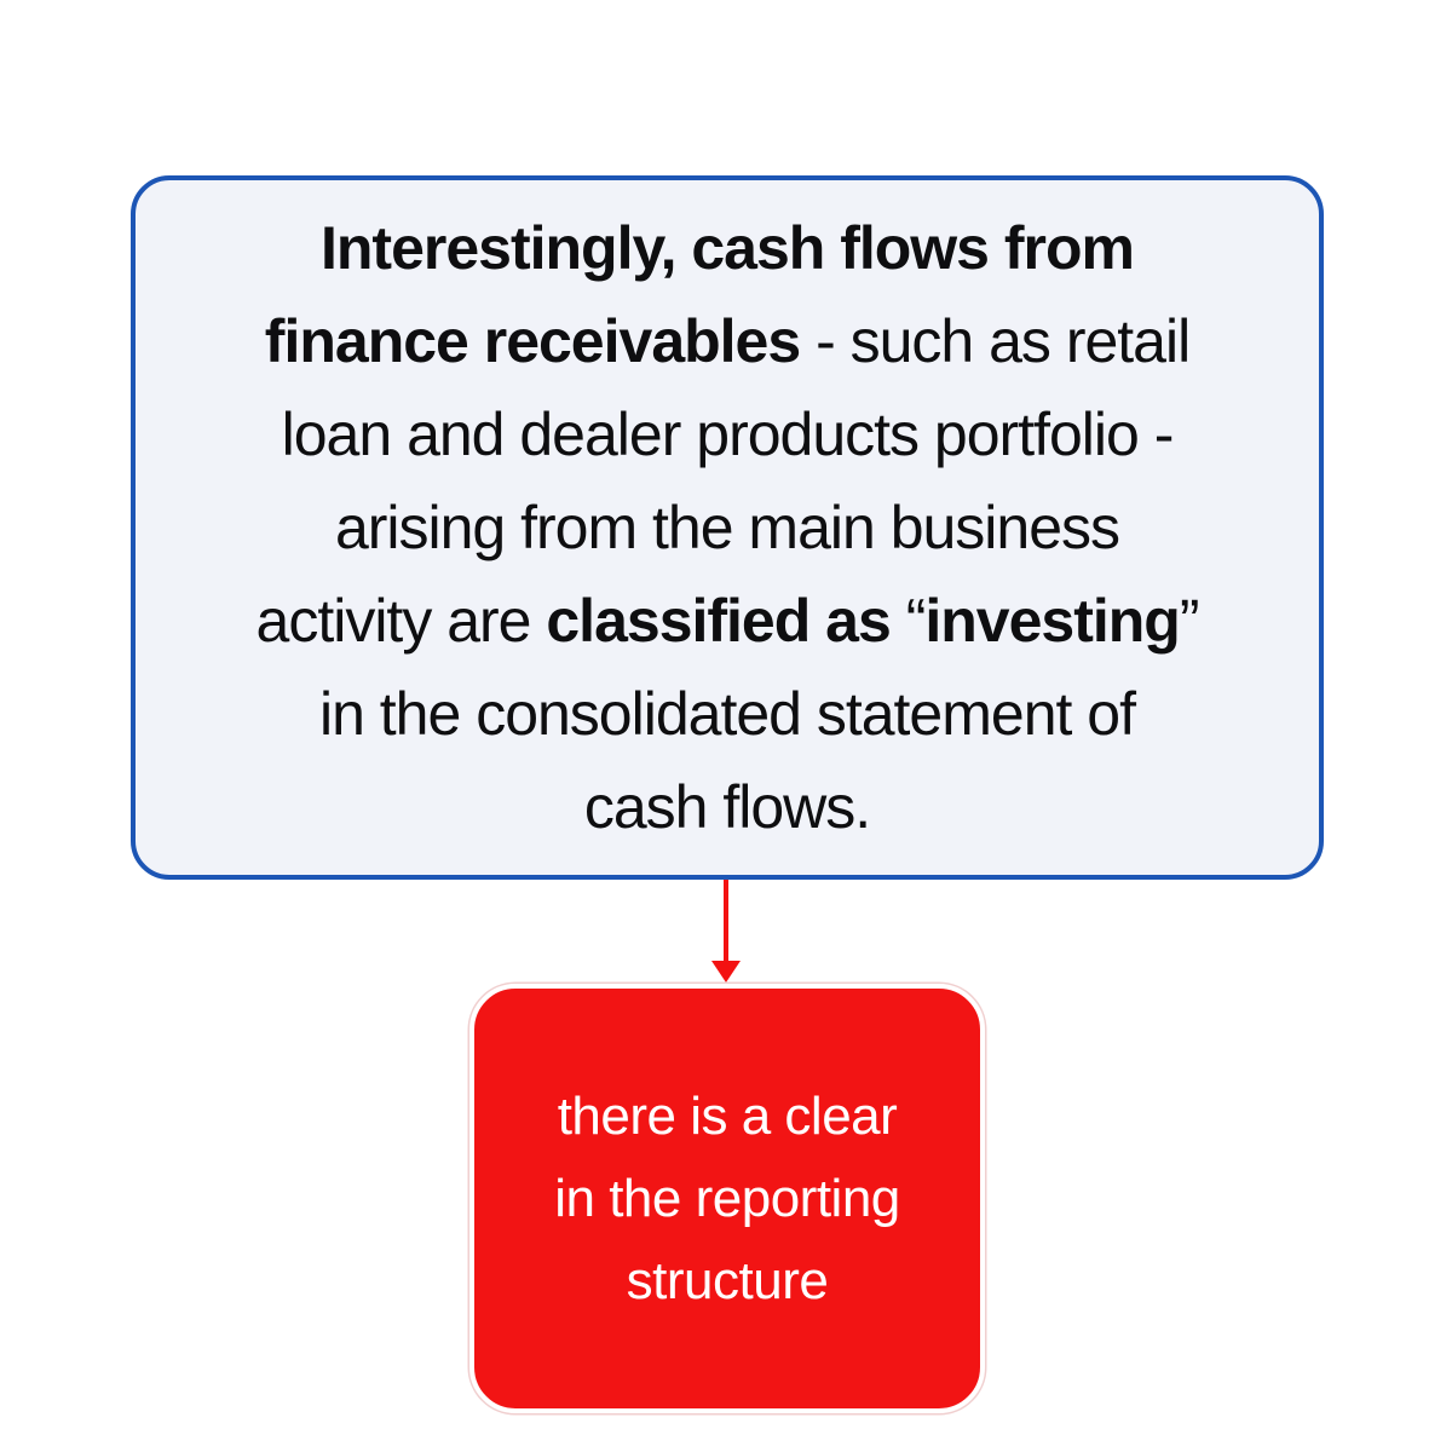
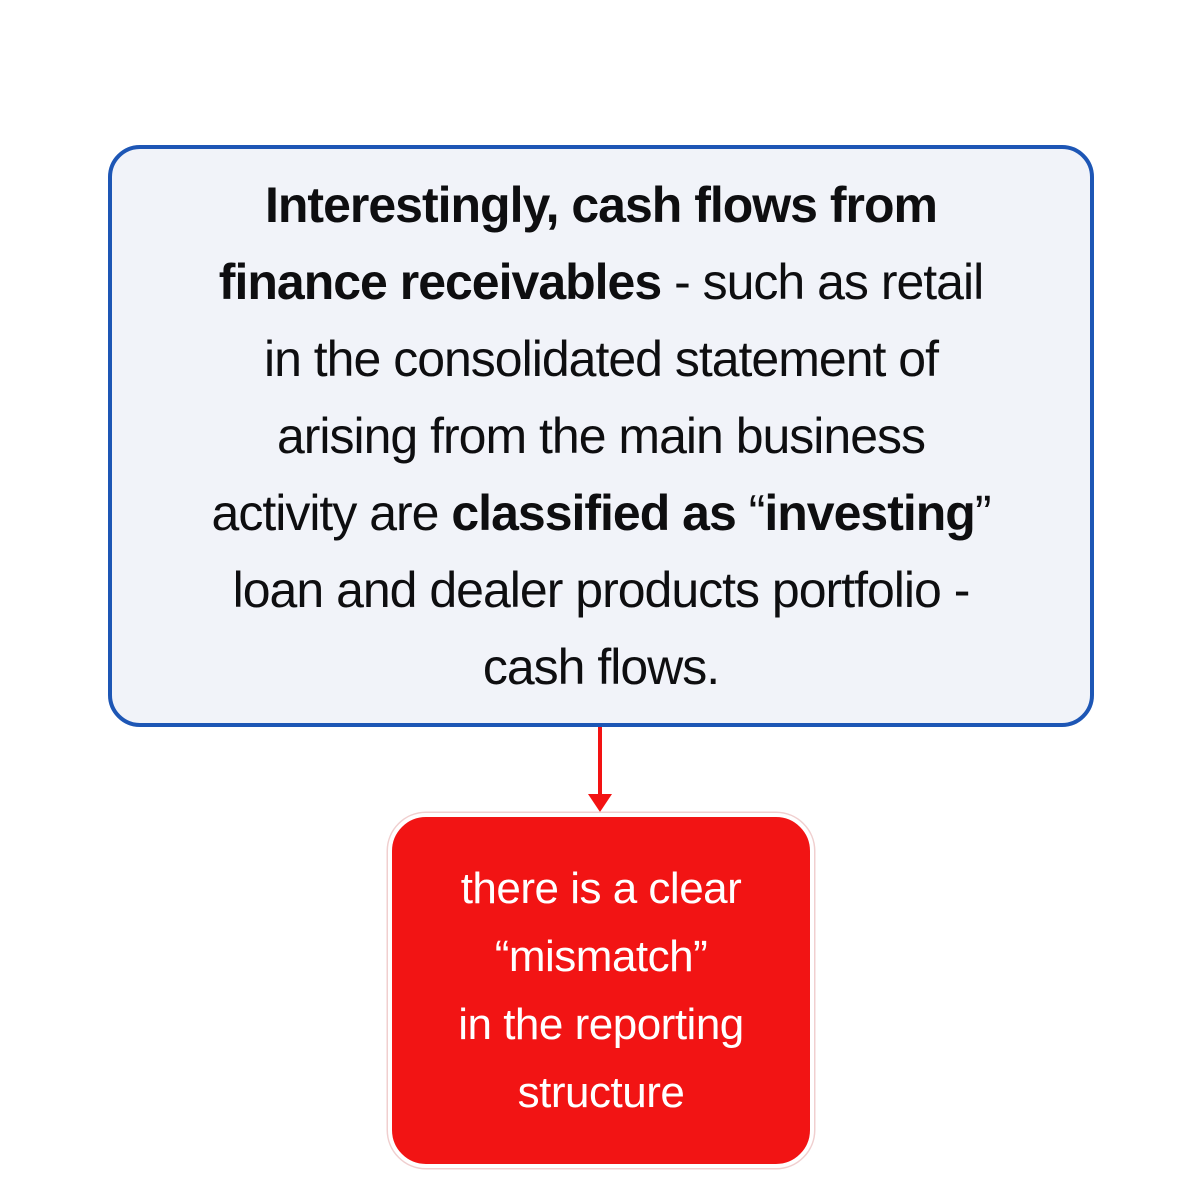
  Interestingly, cash flows from
  finance receivables - such as retail
- loan and dealer products portfolio -
+ in the consolidated statement of
  arising from the main business
  activity are classified as “investing”
- in the consolidated statement of
+ loan and dealer products portfolio -
  cash flows.
  there is a clear
+ “mismatch”
  in the reporting
  structure
